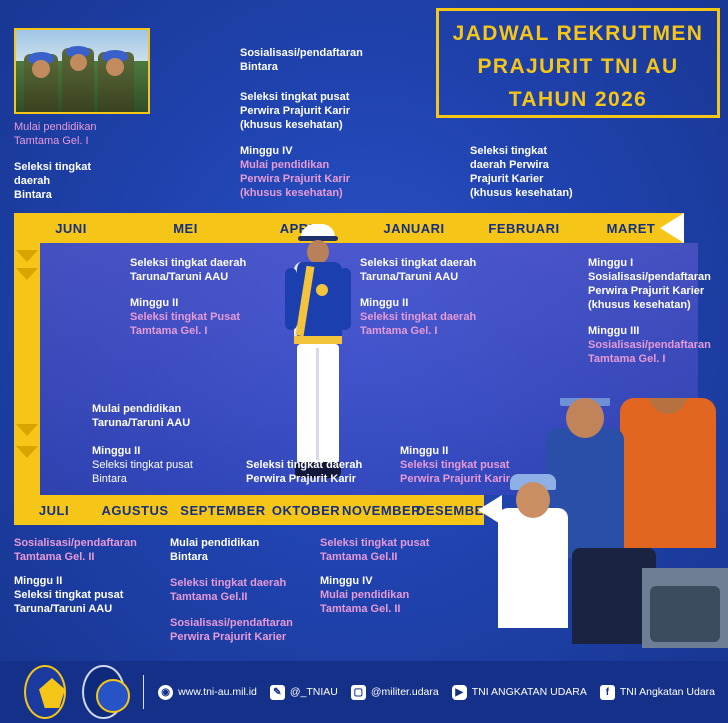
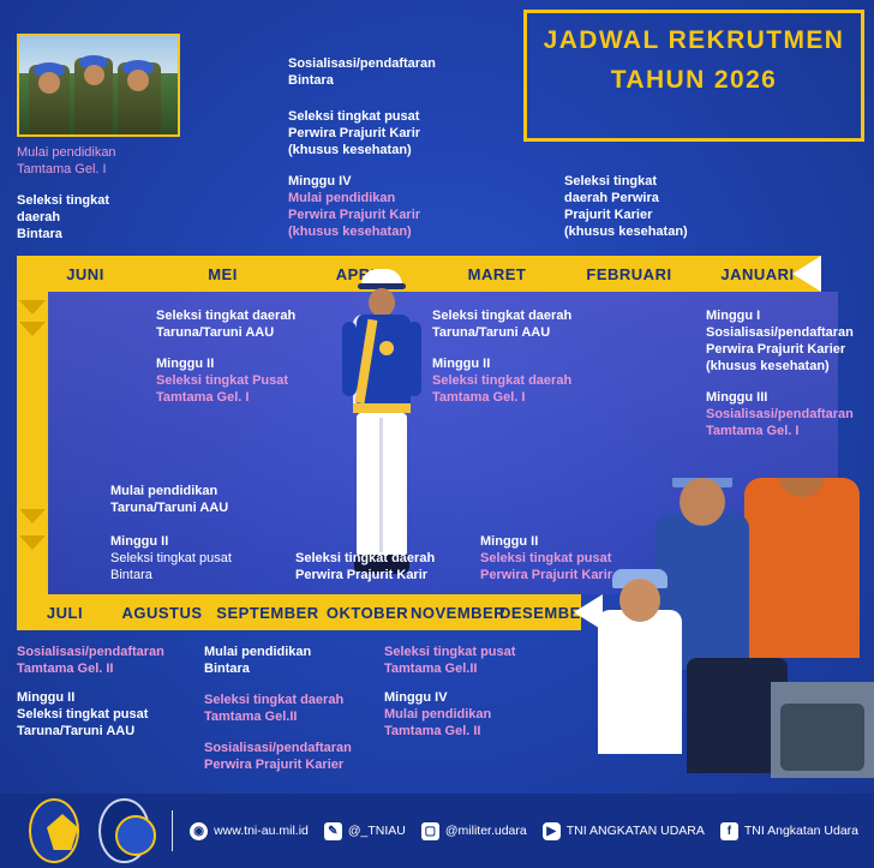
  JADWAL REKRUTMEN
- PRAJURIT TNI AU
  TAHUN 2026
  Mulai pendidikan
  Tamtama Gel. I
  Seleksi tingkat
  daerah
  Bintara
  Sosialisasi/pendaftaran
  Bintara
  Seleksi tingkat pusat
  Perwira Prajurit Karir
  (khusus kesehatan)
  Minggu IV
  Mulai pendidikan
  Perwira Prajurit Karir
  (khusus kesehatan)
  Seleksi tingkat
  daerah Perwira
  Prajurit Karier
  (khusus kesehatan)
  JUNI
  MEI
- JANUARI
+ MARET
  FEBRUARI
- MARET
+ JANUARI
  Seleksi tingkat daerah
  Taruna/Taruni AAU
  Minggu II
  Seleksi tingkat Pusat
  Tamtama Gel. I
  Seleksi tingkat daerah
  Taruna/Taruni AAU
  Minggu II
  Seleksi tingkat daerah
  Tamtama Gel. I
  Minggu I
  Sosialisasi/pendaftaran
  Perwira Prajurit Karier
  (khusus kesehatan)
  Minggu III
  Sosialisasi/pendaftaran
  Tamtama Gel. I
  Mulai pendidikan
  Taruna/Taruni AAU
  Minggu II
  Seleksi tingkat pusat
  Bintara
  Seleksi tingkat daerah
  Perwira Prajurit Karir
  Minggu II
  Seleksi tingkat pusat
  Perwira Prajurit Karir
  JULI
  AGUSTUS
  SEPTEMBER
  OKTOBER
  NOVEMBE
  DESEMBE
  Sosialisasi/pendaftaran
  Tamtama Gel. II
  Minggu II
  Seleksi tingkat pusat
  Taruna/Taruni AAU
  Mulai pendidikan
  Bintara
  Seleksi tingkat daerah
  Tamtama Gel.II
  Sosialisasi/pendaftaran
  Perwira Prajurit Karier
  Seleksi tingkat pusat
  Tamtama Gel.II
  Minggu IV
  Mulai pendidikan
  Tamtama Gel. II
  ◉
  www.tni-au.mil.id
  ✎
  @_TNIAU
  ▢
  @militer.udara
  ▶
  TNI ANGKATAN UDARA
  f
  TNI Angkatan Udara
